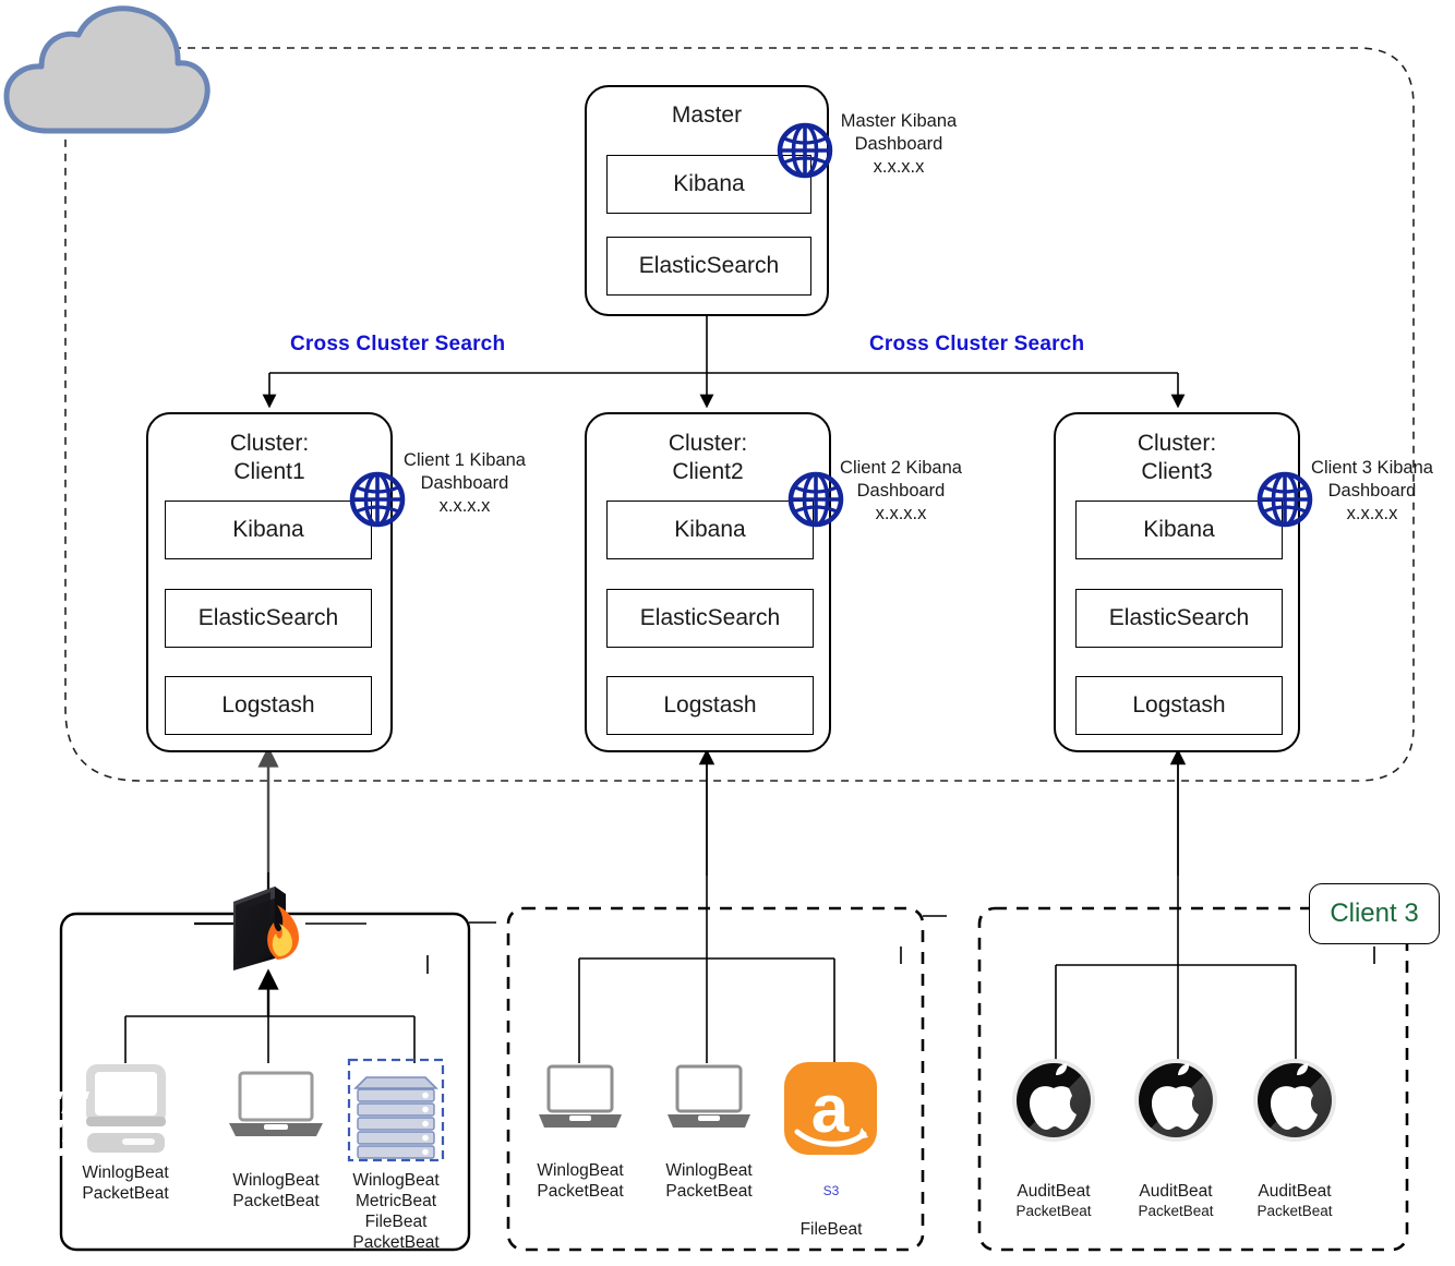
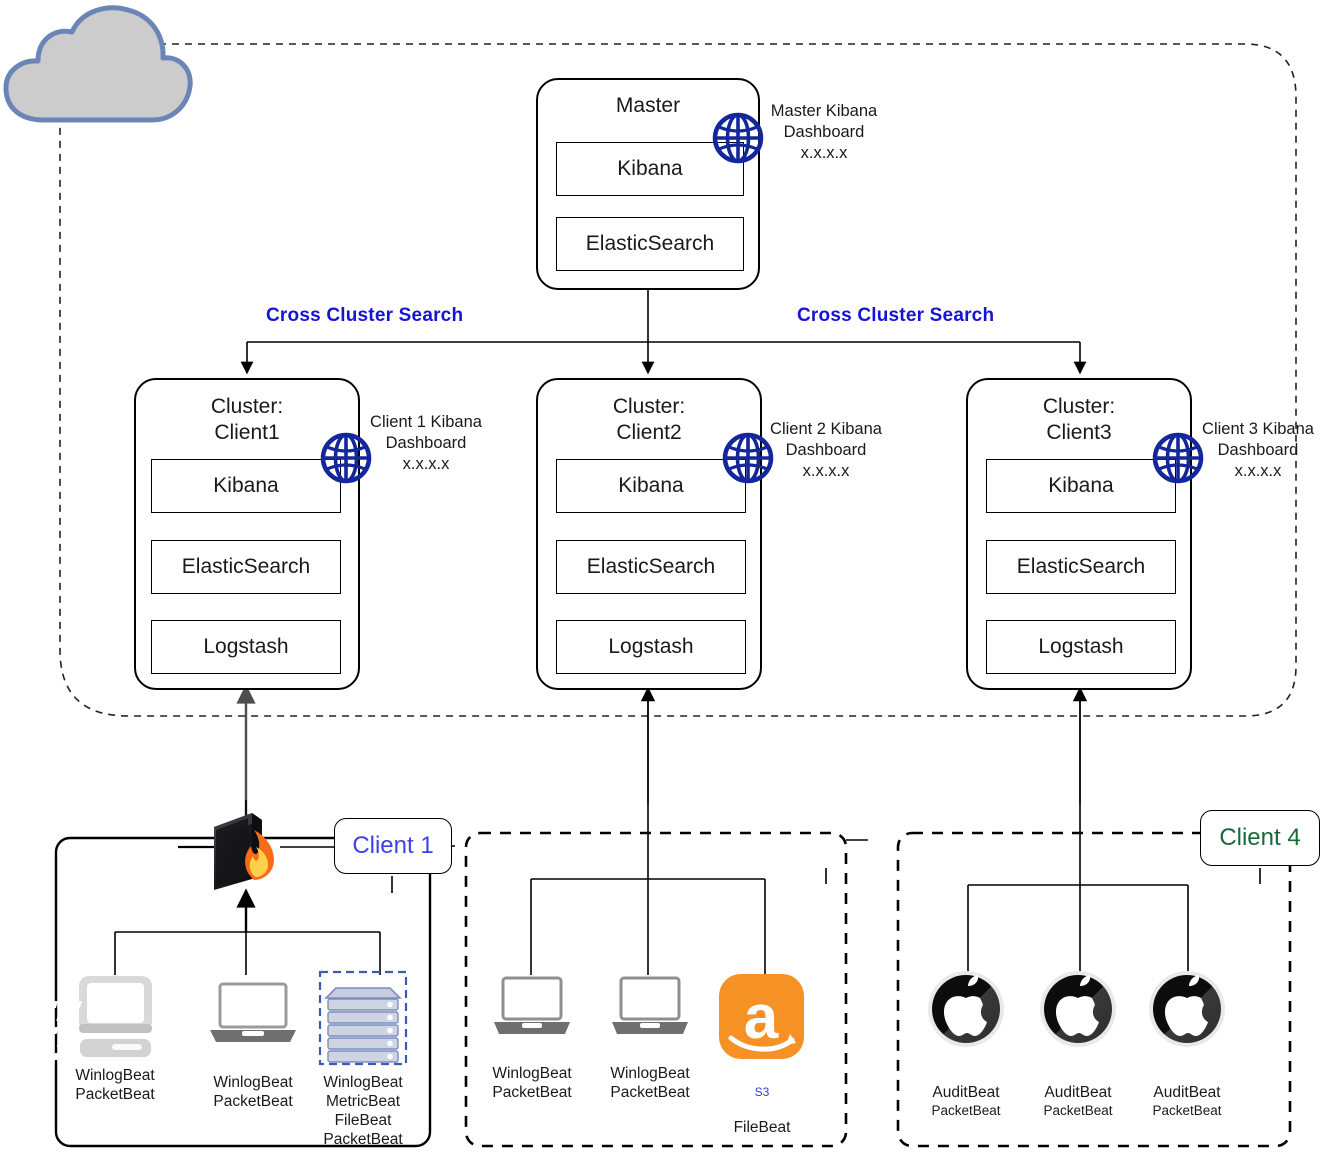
  a
  Master
  Kibana
  ElasticSearch
  Master Kibana
  Dashboard
  x.x.x.x
  Cross Cluster Search
  Cross Cluster Search
  Cluster:
  Client1
  Kibana
  ElasticSearch
  Logstash
  Client 1 Kibana
  Dashboard
  x.x.x.x
  Cluster:
  Client2
  Kibana
  ElasticSearch
  Logstash
  Client 2 Kibana
  Dashboard
  x.x.x.x
  Cluster:
  Client3
  Kibana
  ElasticSearch
  Logstash
  Client 3 Kibana
  Dashboard
  x.x.x.x
+ Client 1
- Client 3
+ Client 4
  WinlogBeat
  PacketBeat
  WinlogBeat
  PacketBeat
  WinlogBeat
  MetricBeat
  FileBeat
  PacketBeat
  WinlogBeat
  PacketBeat
  WinlogBeat
  PacketBeat
  S3
  FileBeat
  AuditBeat
  PacketBeat
  AuditBeat
  PacketBeat
  AuditBeat
  PacketBeat
